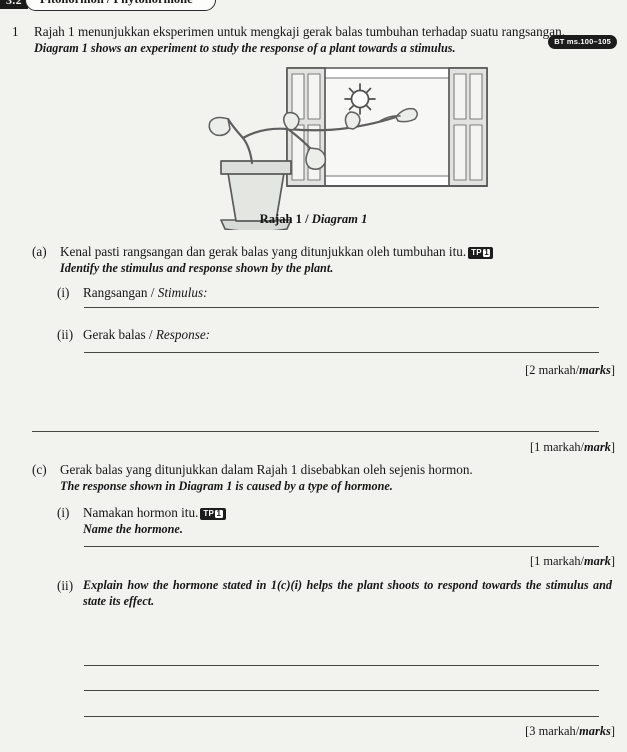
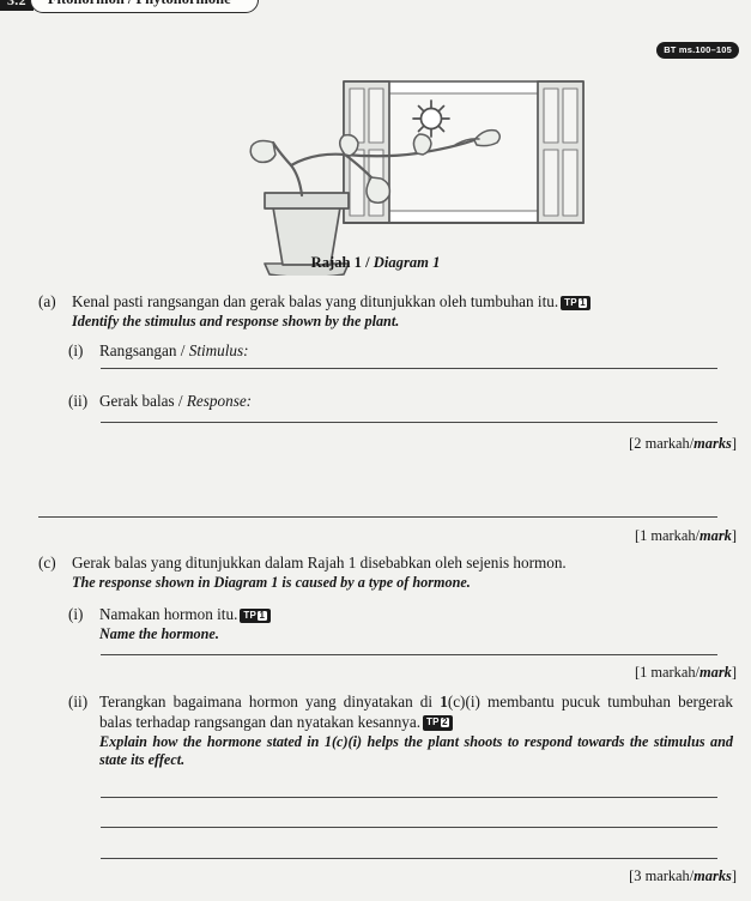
- 1
- Rajah 1 menunjukkan eksperimen untuk mengkaji gerak balas tumbuhan terhadap suatu rangsangan.
- Diagram 1 shows an experiment to study the response of a plant towards a stimulus.
  BT ms.100–105
  Rajah 1 / Diagram 1
  (a)
  Kenal pasti rangsangan dan gerak balas yang ditunjukkan oleh tumbuhan itu. TP 1
  Identify the stimulus and response shown by the plant.
  (i)
  Rangsangan / Stimulus:
  (ii)
  Gerak balas / Response:
  [2 markah/marks]
  [1 markah/mark]
  (c)
  Gerak balas yang ditunjukkan dalam Rajah 1 disebabkan oleh sejenis hormon.
  The response shown in Diagram 1 is caused by a type of hormone.
  (i)
  Namakan hormon itu. TP 1
  Name the hormone.
  [1 markah/mark]
  (ii)
+ Terangkan bagaimana hormon yang dinyatakan di 1(c)(i) membantu pucuk tumbuhan bergerak balas terhadap rangsangan dan nyatakan kesannya. TP 2
  Explain how the hormone stated in 1(c)(i) helps the plant shoots to respond towards the stimulus and state its effect.
  [3 markah/marks]
